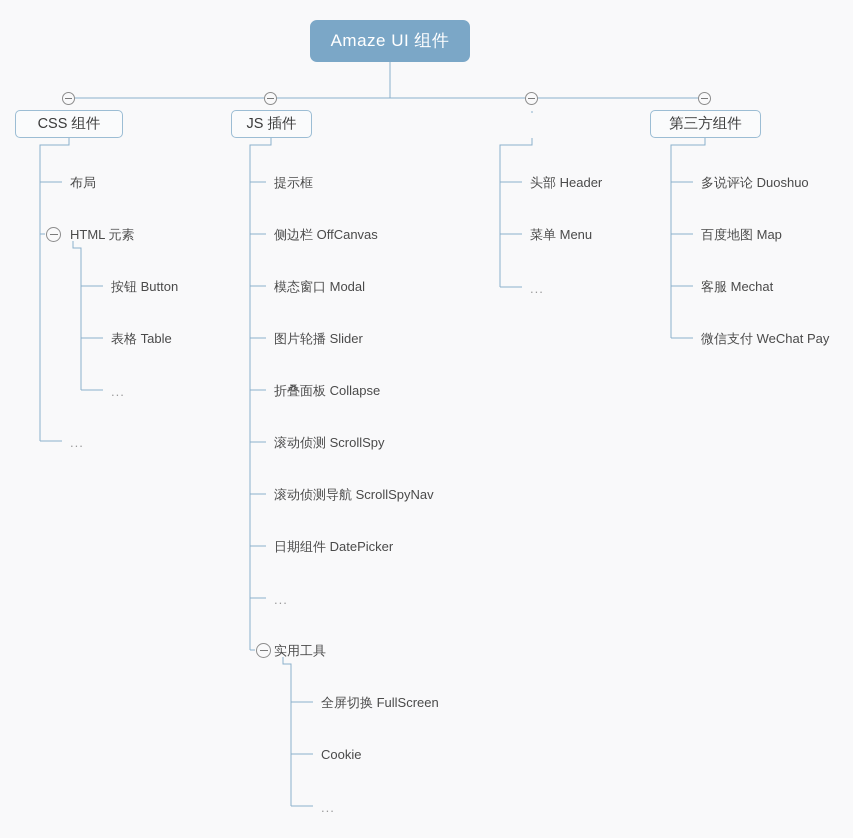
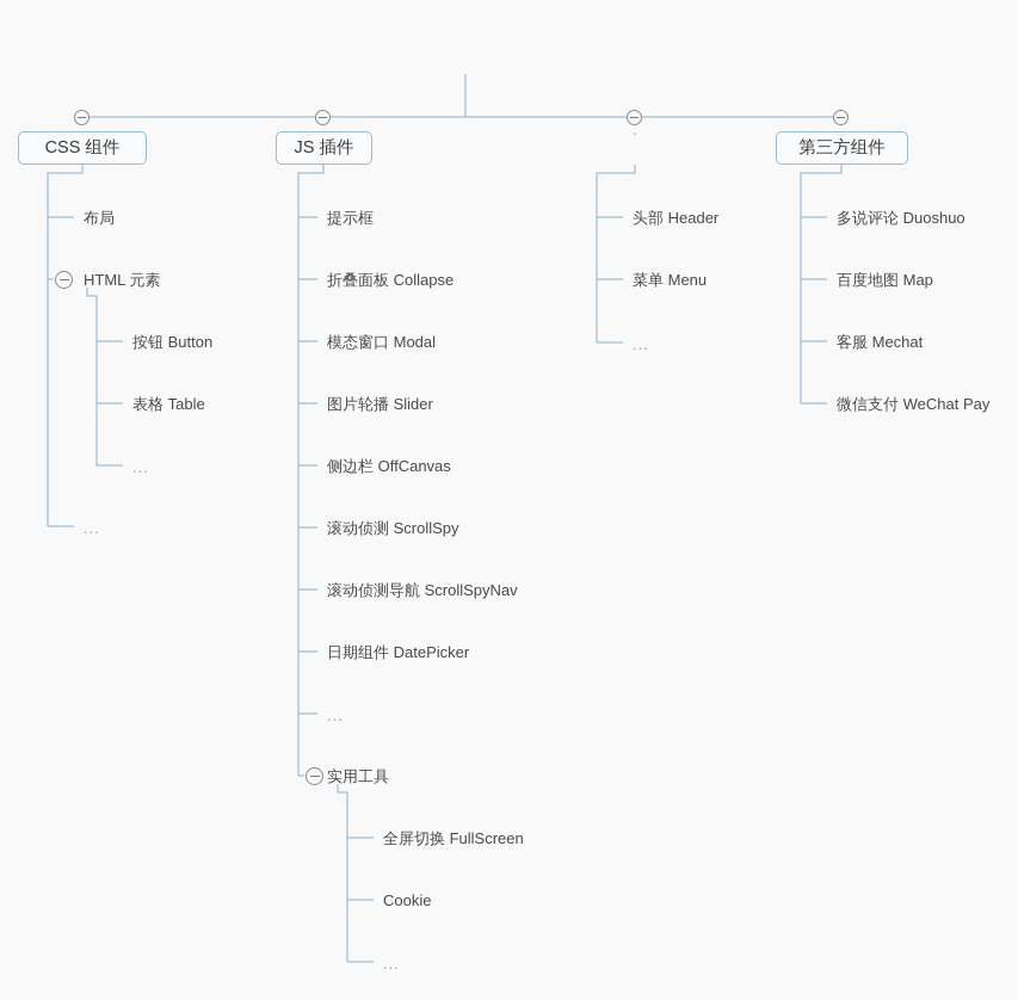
- Amaze UI 组件
  CSS 组件
  JS 插件
  第三方组件
  布局
  HTML 元素
  按钮 Button
  表格 Table
  ...
  ...
  提示框
- 侧边栏 OffCanvas
+ 折叠面板 Collapse
  模态窗口 Modal
  图片轮播 Slider
- 折叠面板 Collapse
+ 侧边栏 OffCanvas
  滚动侦测 ScrollSpy
  滚动侦测导航 ScrollSpyNav
  日期组件 DatePicker
  ...
  实用工具
  全屏切换 FullScreen
  Cookie
  ...
  头部 Header
  菜单 Menu
  ...
  多说评论 Duoshuo
  百度地图 Map
  客服 Mechat
  微信支付 WeChat Pay
